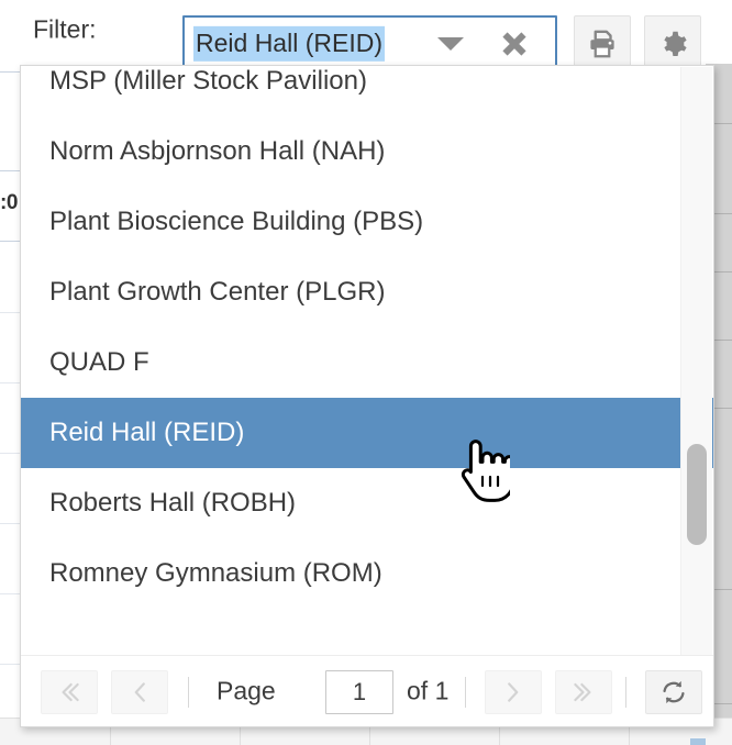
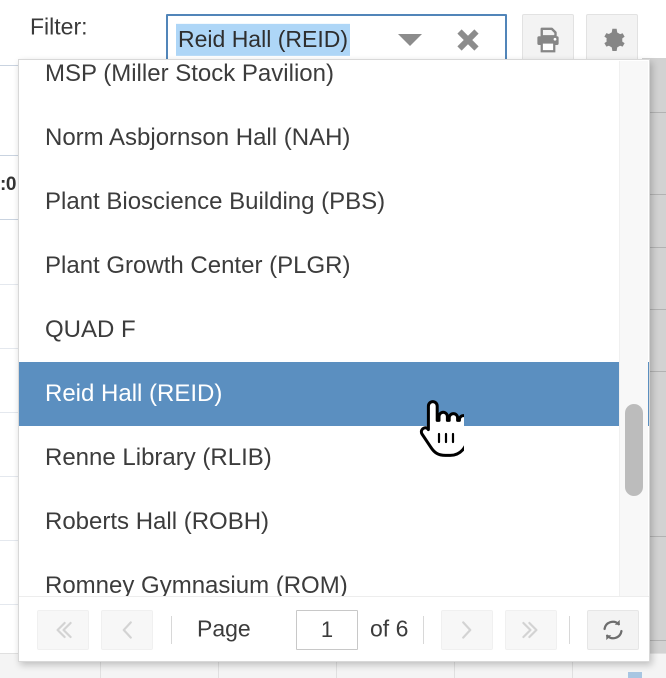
  :0
  Filter:
  Reid Hall (REID)
  MSP (Miller Stock Pavilion)
  Norm Asbjornson Hall (NAH)
  Plant Bioscience Building (PBS)
  Plant Growth Center (PLGR)
  QUAD F
  Reid Hall (REID)
+ Renne Library (RLIB)
  Roberts Hall (ROBH)
  Romney Gymnasium (ROM)
  Page
  1
- of 1
+ of 6
